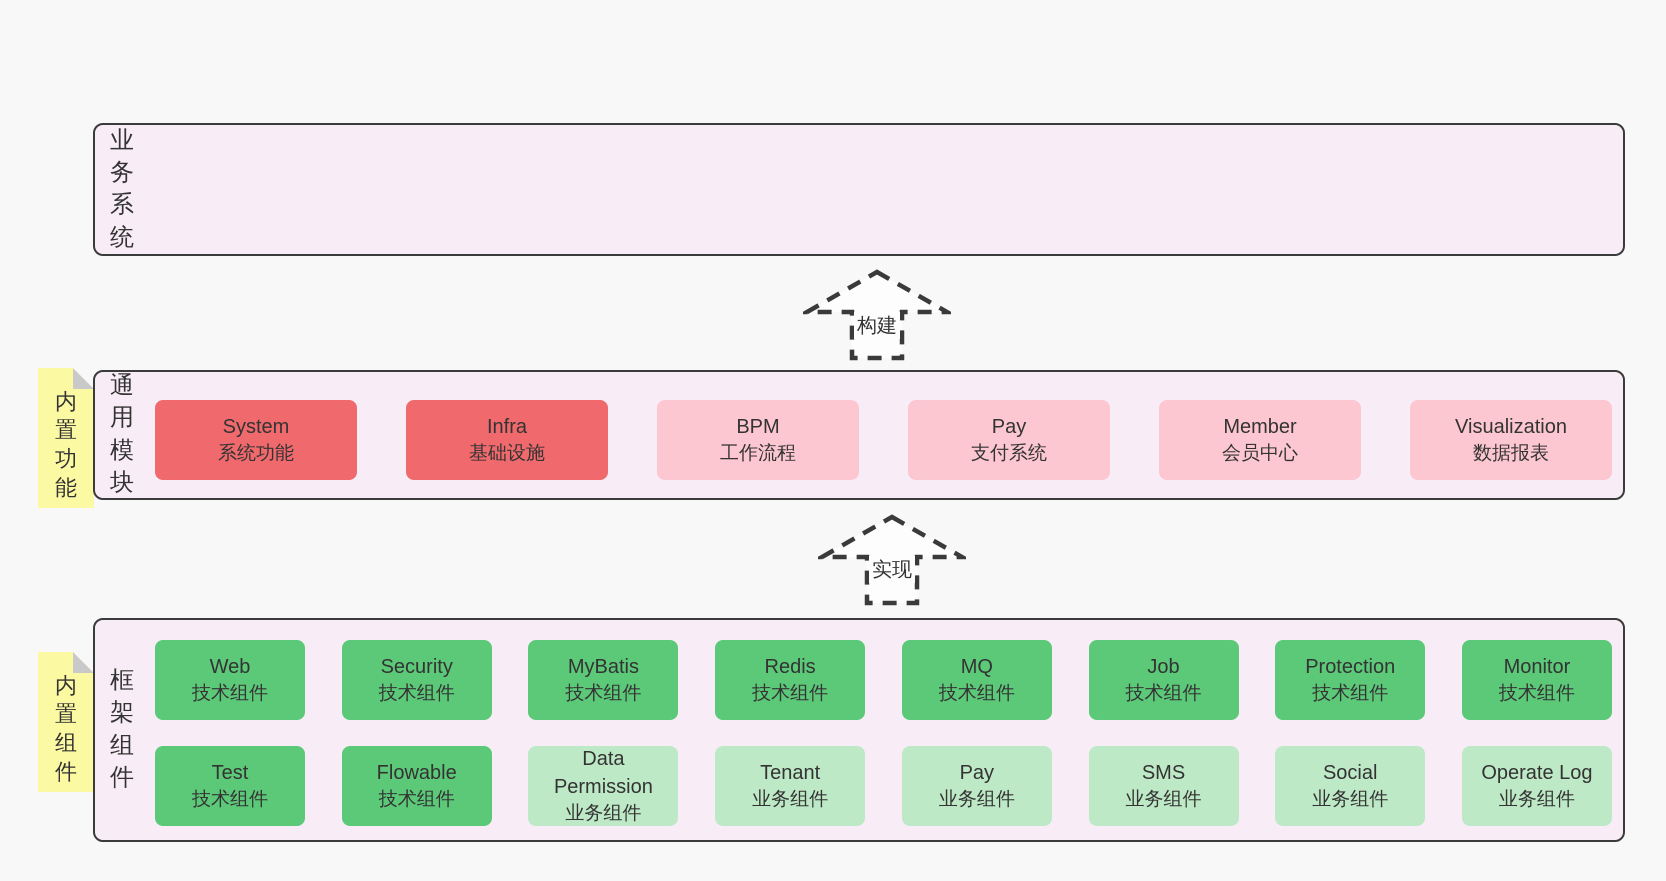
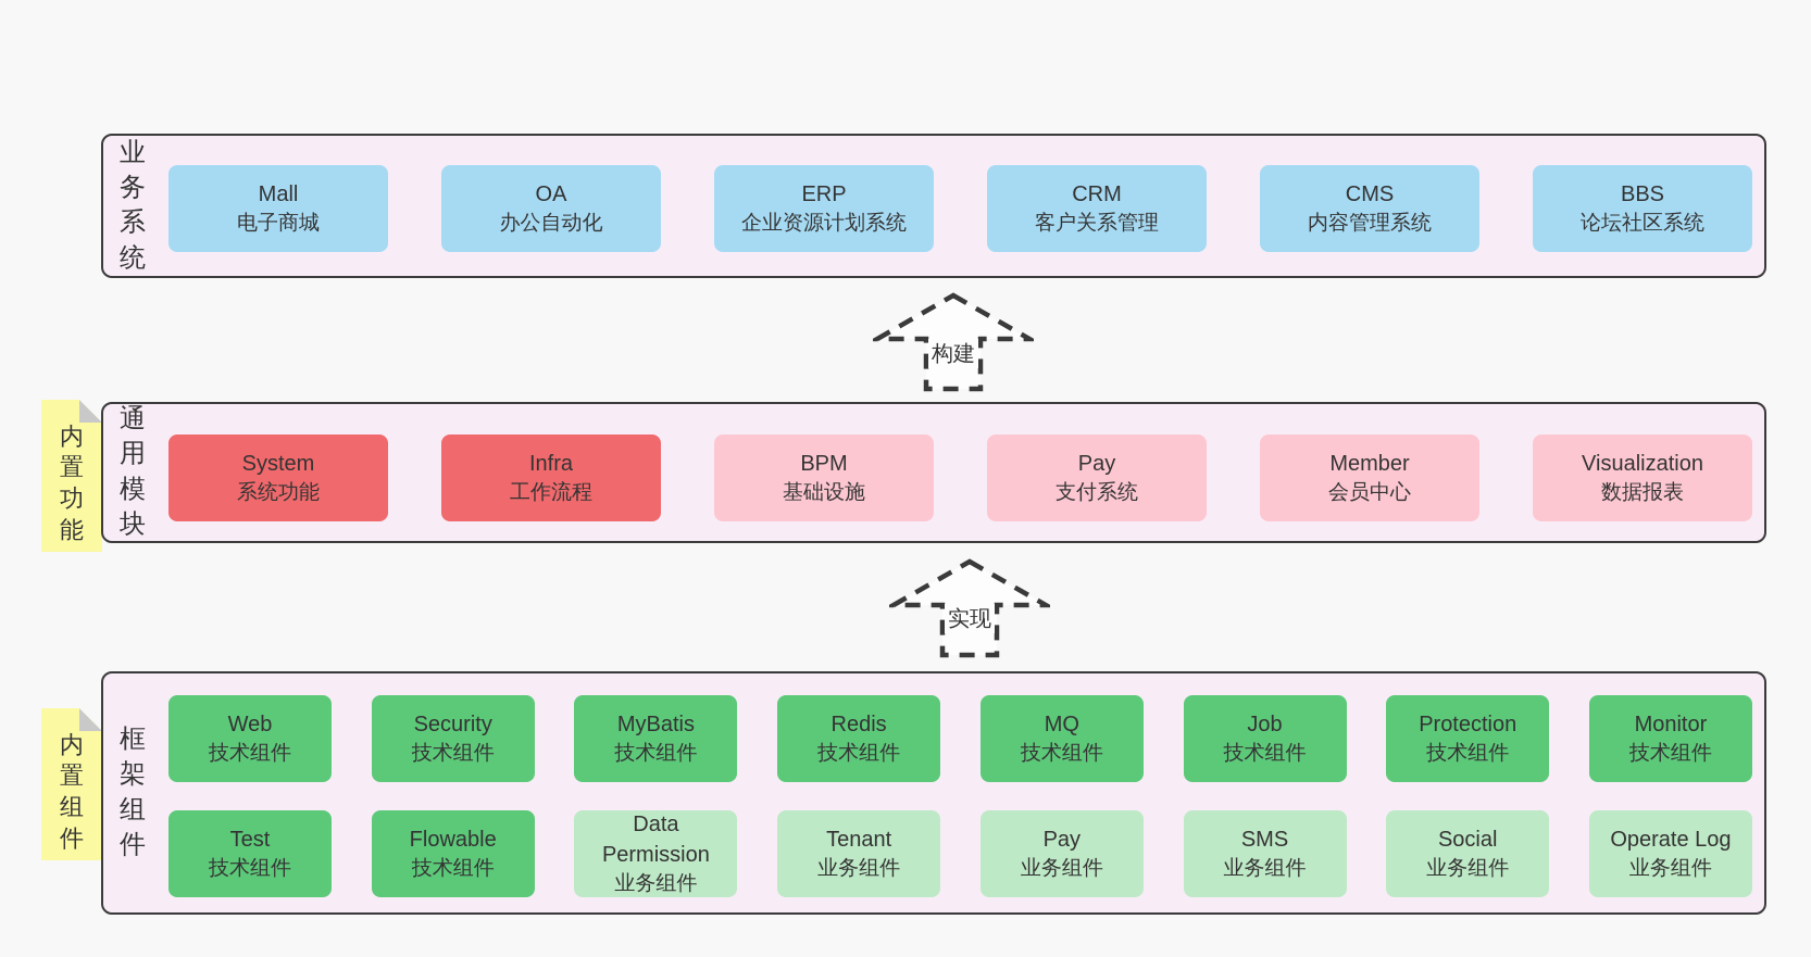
  内置功能
  内置组件
  业务系统
+ Mall
+ 电子商城
+ OA
+ 办公自动化
+ ERP
+ 企业资源计划系统
+ CRM
+ 客户关系管理
+ CMS
+ 内容管理系统
+ BBS
+ 论坛社区系统
  构建
  通用模块
  System
  系统功能
  Infra
- 基础设施
+ 工作流程
  BPM
- 工作流程
+ 基础设施
  Pay
  支付系统
  Member
  会员中心
  Visualization
  数据报表
  实现
  框架组件
  Web
  技术组件
  Security
  技术组件
  MyBatis
  技术组件
  Redis
  技术组件
  MQ
  技术组件
  Job
  技术组件
  Protection
  技术组件
  Monitor
  技术组件
  Test
  技术组件
  Flowable
  技术组件
  Data Permission
  业务组件
  Tenant
  业务组件
  Pay
  业务组件
  SMS
  业务组件
  Social
  业务组件
  Operate Log
  业务组件
